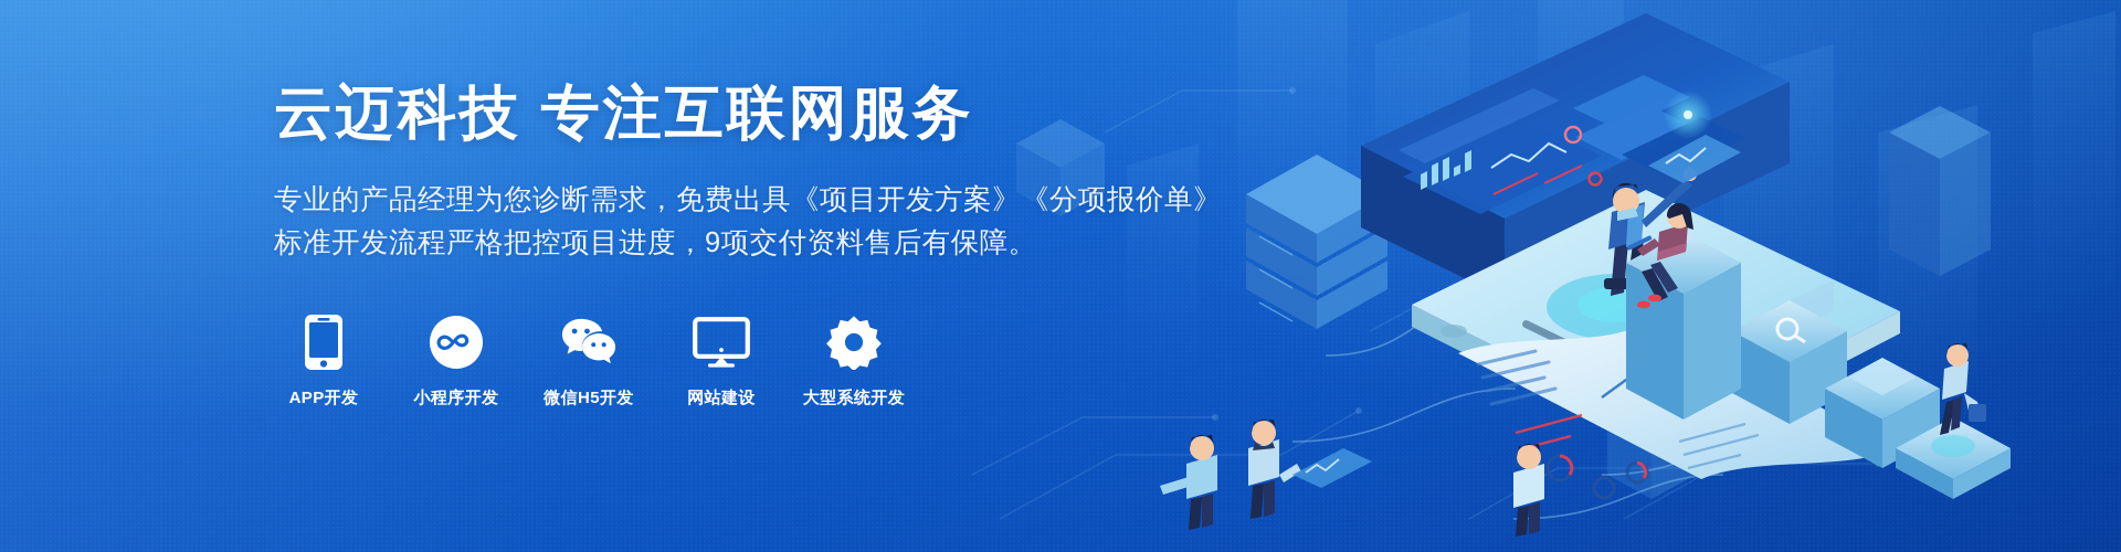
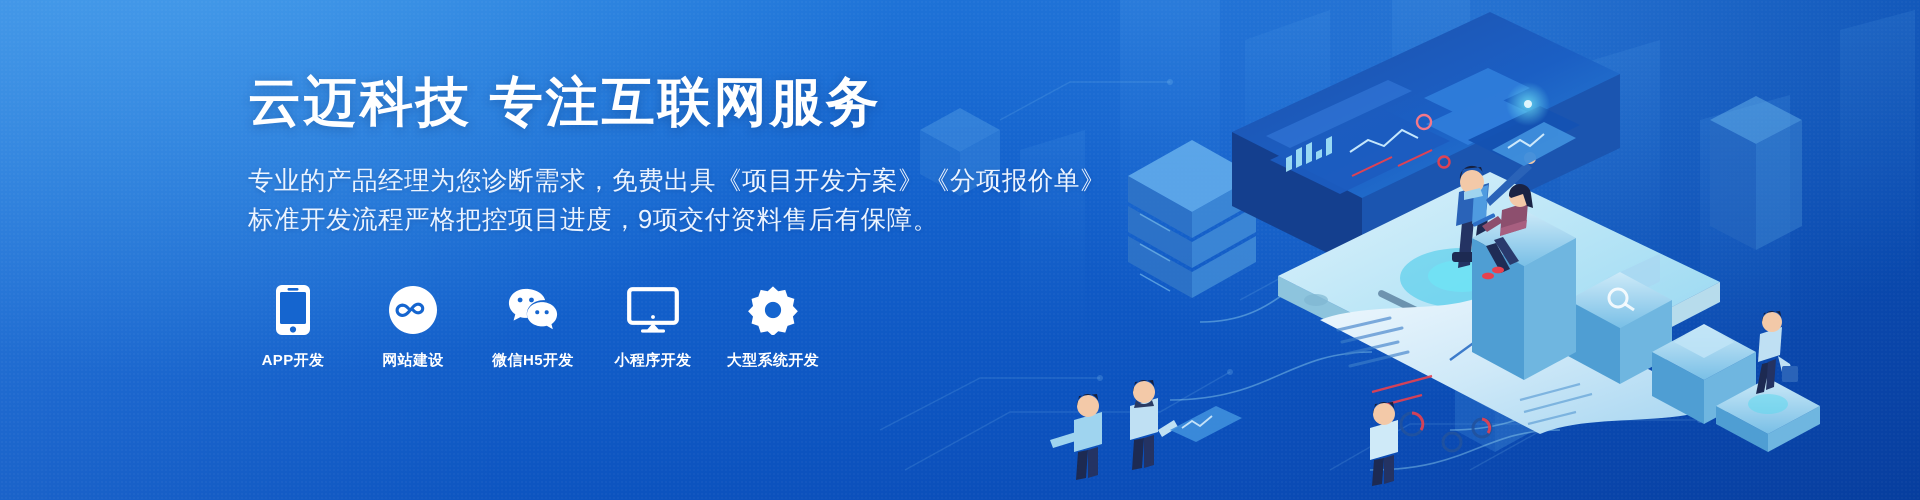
  云迈科技 专注互联网服务
  专业的产品经理为您诊断需求，免费出具《项目开发方案》《分项报价单》
  标准开发流程严格把控项目进度，9项交付资料售后有保障。
  APP开发
- 小程序开发
+ 网站建设
  微信H5开发
- 网站建设
+ 小程序开发
  大型系统开发
